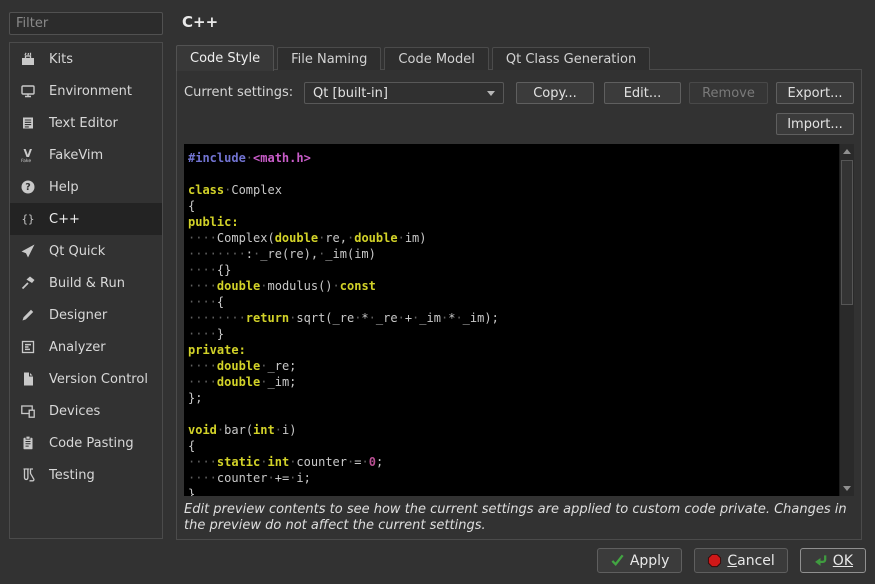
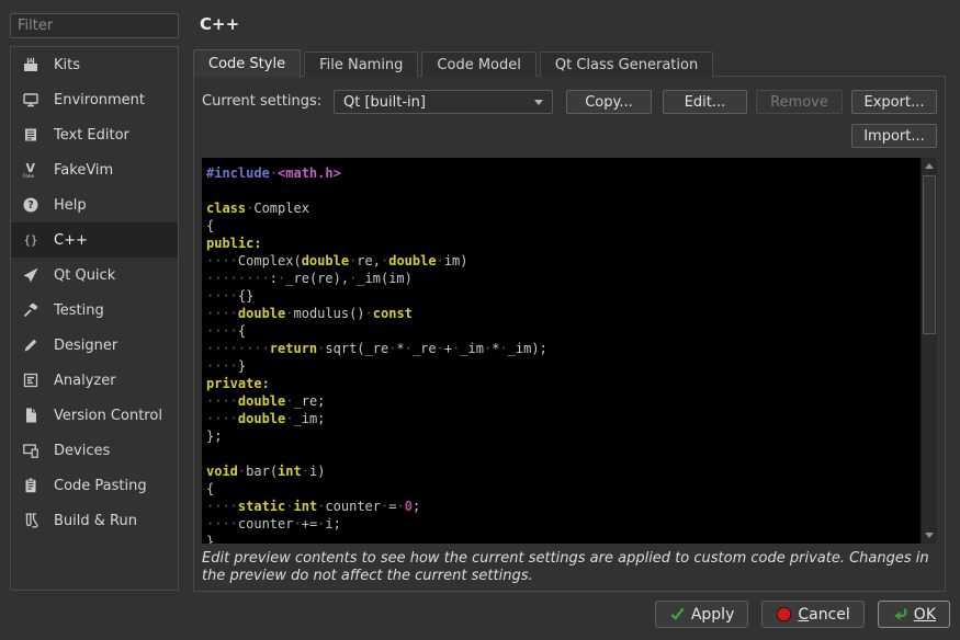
  Filter
  Kits
  Environment
  Text Editor
  V
  FakeVim
  ?
  Help
  {}
  C++
  Qt Quick
- Build & Run
+ Testing
  Designer
  Analyzer
  Version Control
  Devices
  Code Pasting
- Testing
+ Build & Run
  C++
  Code Style
  File Naming
  Code Model
  Qt Class Generation
  Current settings:
  Qt [built-in]
  Copy...
  Edit...
  Remove
  Export...
  Import...
  #include·<math.h>
  class·Complex
  {
  public:
  ····Complex(double·re,·double·im)
  ········:·_re(re),·_im(im)
  ····{}
  ····double·modulus()·const
  ····{
  ········return·sqrt(_re·*·_re·+·_im·*·_im);
  ····}
  private:
  ····double·_re;
  ····double·_im;
  };
  void·bar(int·i)
  {
  ····static·int·counter·=·0;
  ····counter·+=·i;
  }
  Edit preview contents to see how the current settings are applied to custom code private. Changes in the preview do not affect the current settings.
  Apply
  Cancel
  OK
